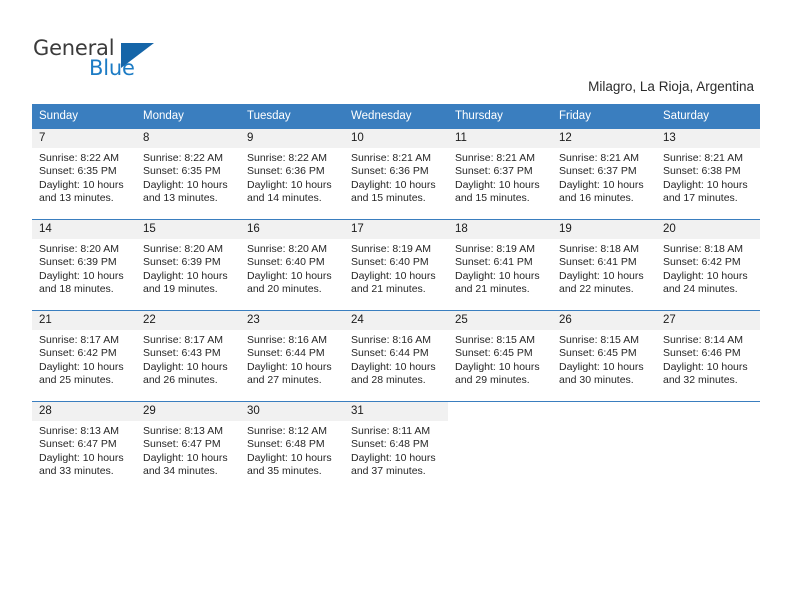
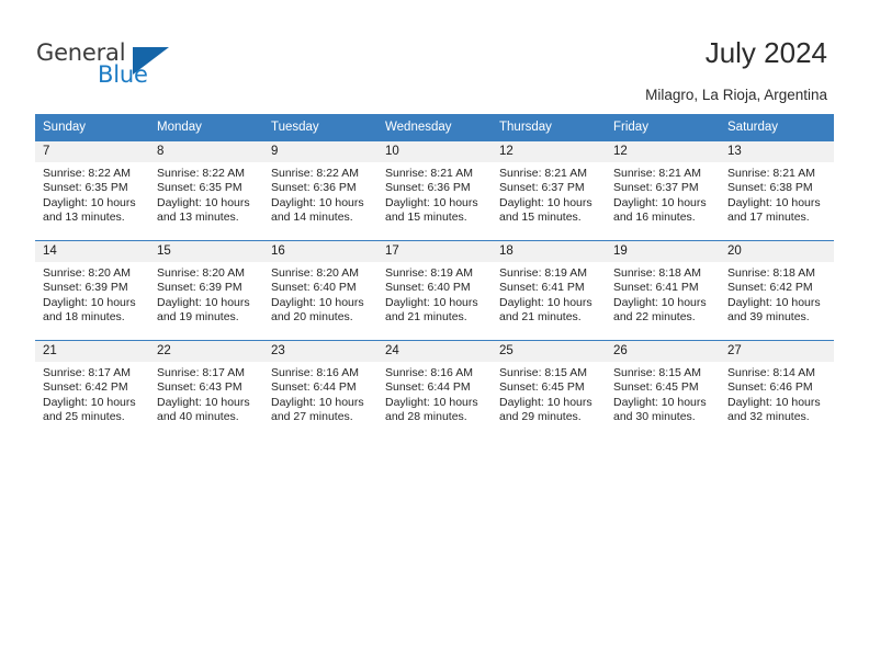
  General
  Blue
+ July 2024
  Milagro, La Rioja, Argentina
  Sunday	Monday	Tuesday	Wednesday	Thursday	Friday	Saturday
- 7Sunrise: 8:22 AMSunset: 6:35 PMDaylight: 10 hoursand 13 minutes.	8Sunrise: 8:22 AMSunset: 6:35 PMDaylight: 10 hoursand 13 minutes.	9Sunrise: 8:22 AMSunset: 6:36 PMDaylight: 10 hoursand 14 minutes.	10Sunrise: 8:21 AMSunset: 6:36 PMDaylight: 10 hoursand 15 minutes.	11Sunrise: 8:21 AMSunset: 6:37 PMDaylight: 10 hoursand 15 minutes.	12Sunrise: 8:21 AMSunset: 6:37 PMDaylight: 10 hoursand 16 minutes.	13Sunrise: 8:21 AMSunset: 6:38 PMDaylight: 10 hoursand 17 minutes.
+ 7Sunrise: 8:22 AMSunset: 6:35 PMDaylight: 10 hoursand 13 minutes.	8Sunrise: 8:22 AMSunset: 6:35 PMDaylight: 10 hoursand 13 minutes.	9Sunrise: 8:22 AMSunset: 6:36 PMDaylight: 10 hoursand 14 minutes.	10Sunrise: 8:21 AMSunset: 6:36 PMDaylight: 10 hoursand 15 minutes.	12Sunrise: 8:21 AMSunset: 6:37 PMDaylight: 10 hoursand 15 minutes.	12Sunrise: 8:21 AMSunset: 6:37 PMDaylight: 10 hoursand 16 minutes.	13Sunrise: 8:21 AMSunset: 6:38 PMDaylight: 10 hoursand 17 minutes.
- 14Sunrise: 8:20 AMSunset: 6:39 PMDaylight: 10 hoursand 18 minutes.	15Sunrise: 8:20 AMSunset: 6:39 PMDaylight: 10 hoursand 19 minutes.	16Sunrise: 8:20 AMSunset: 6:40 PMDaylight: 10 hoursand 20 minutes.	17Sunrise: 8:19 AMSunset: 6:40 PMDaylight: 10 hoursand 21 minutes.	18Sunrise: 8:19 AMSunset: 6:41 PMDaylight: 10 hoursand 21 minutes.	19Sunrise: 8:18 AMSunset: 6:41 PMDaylight: 10 hoursand 22 minutes.	20Sunrise: 8:18 AMSunset: 6:42 PMDaylight: 10 hoursand 24 minutes.
+ 14Sunrise: 8:20 AMSunset: 6:39 PMDaylight: 10 hoursand 18 minutes.	15Sunrise: 8:20 AMSunset: 6:39 PMDaylight: 10 hoursand 19 minutes.	16Sunrise: 8:20 AMSunset: 6:40 PMDaylight: 10 hoursand 20 minutes.	17Sunrise: 8:19 AMSunset: 6:40 PMDaylight: 10 hoursand 21 minutes.	18Sunrise: 8:19 AMSunset: 6:41 PMDaylight: 10 hoursand 21 minutes.	19Sunrise: 8:18 AMSunset: 6:41 PMDaylight: 10 hoursand 22 minutes.	20Sunrise: 8:18 AMSunset: 6:42 PMDaylight: 10 hoursand 39 minutes.
- 21Sunrise: 8:17 AMSunset: 6:42 PMDaylight: 10 hoursand 25 minutes.	22Sunrise: 8:17 AMSunset: 6:43 PMDaylight: 10 hoursand 26 minutes.	23Sunrise: 8:16 AMSunset: 6:44 PMDaylight: 10 hoursand 27 minutes.	24Sunrise: 8:16 AMSunset: 6:44 PMDaylight: 10 hoursand 28 minutes.	25Sunrise: 8:15 AMSunset: 6:45 PMDaylight: 10 hoursand 29 minutes.	26Sunrise: 8:15 AMSunset: 6:45 PMDaylight: 10 hoursand 30 minutes.	27Sunrise: 8:14 AMSunset: 6:46 PMDaylight: 10 hoursand 32 minutes.
+ 21Sunrise: 8:17 AMSunset: 6:42 PMDaylight: 10 hoursand 25 minutes.	22Sunrise: 8:17 AMSunset: 6:43 PMDaylight: 10 hoursand 40 minutes.	23Sunrise: 8:16 AMSunset: 6:44 PMDaylight: 10 hoursand 27 minutes.	24Sunrise: 8:16 AMSunset: 6:44 PMDaylight: 10 hoursand 28 minutes.	25Sunrise: 8:15 AMSunset: 6:45 PMDaylight: 10 hoursand 29 minutes.	26Sunrise: 8:15 AMSunset: 6:45 PMDaylight: 10 hoursand 30 minutes.	27Sunrise: 8:14 AMSunset: 6:46 PMDaylight: 10 hoursand 32 minutes.
- 28Sunrise: 8:13 AMSunset: 6:47 PMDaylight: 10 hoursand 33 minutes.	29Sunrise: 8:13 AMSunset: 6:47 PMDaylight: 10 hoursand 34 minutes.	30Sunrise: 8:12 AMSunset: 6:48 PMDaylight: 10 hoursand 35 minutes.	31Sunrise: 8:11 AMSunset: 6:48 PMDaylight: 10 hoursand 37 minutes.
